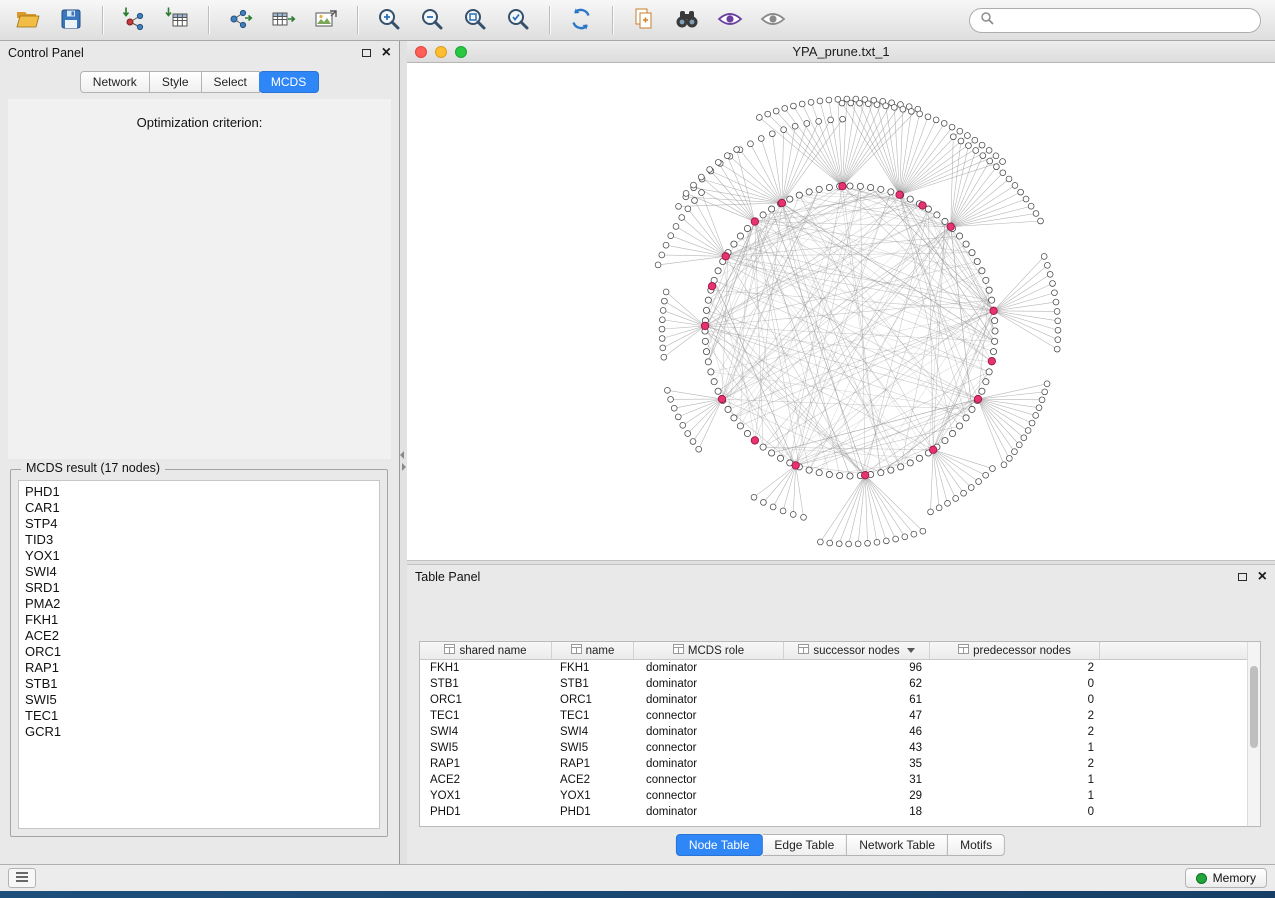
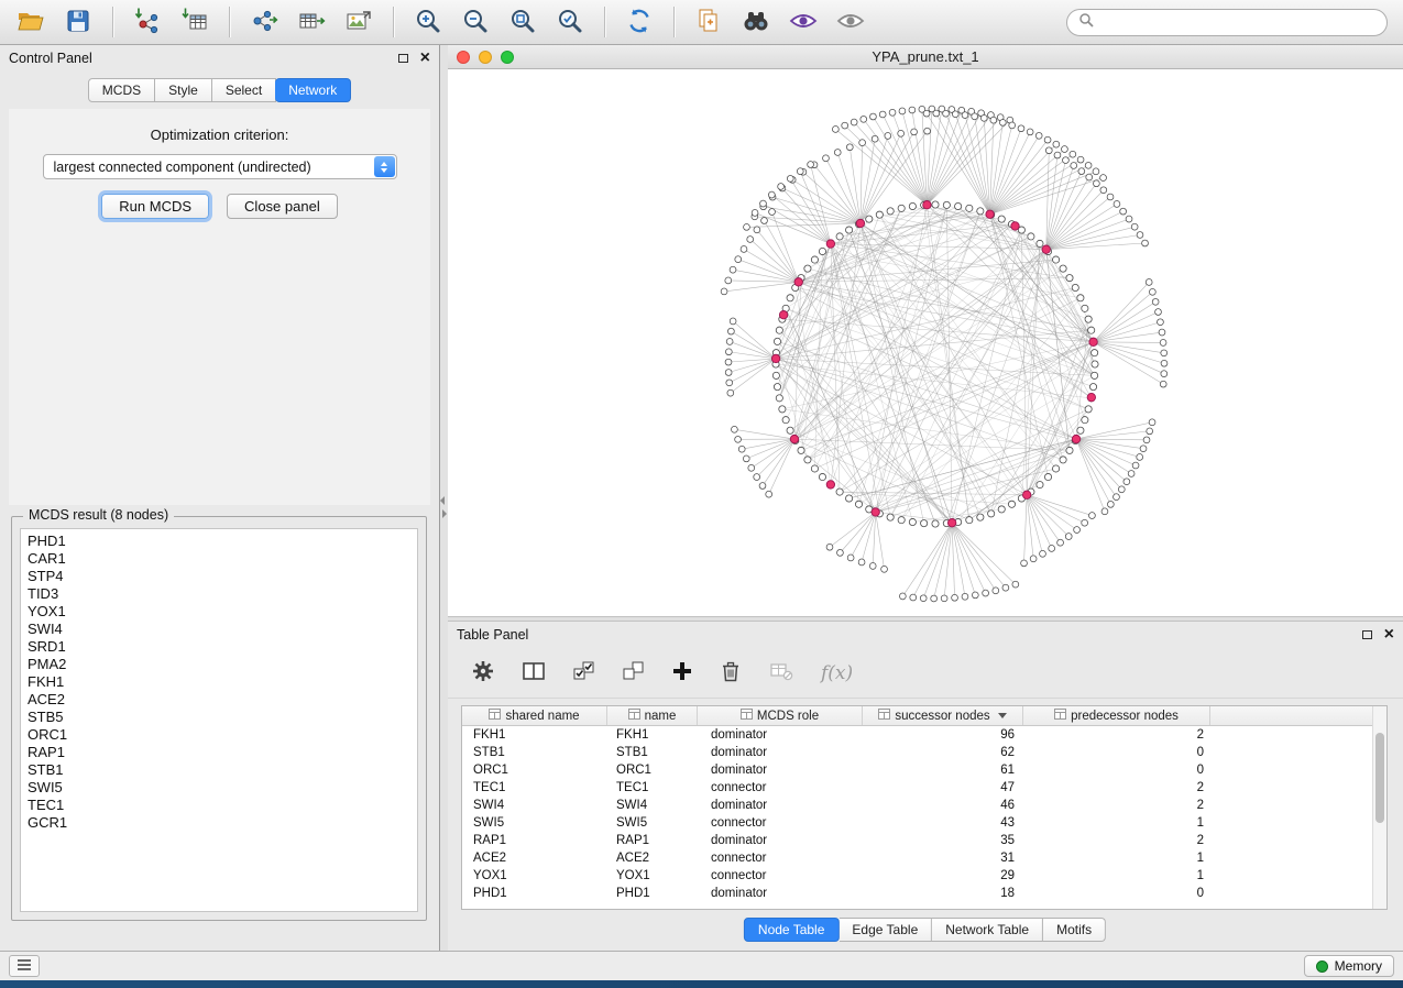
  Control Panel
  ×
- Network
+ MCDS
  Style
  Select
- MCDS
+ Network
  Optimization criterion:
+ largest connected component (undirected)
+ Run MCDS
+ Close panel
- MCDS result (17 nodes)
+ MCDS result (8 nodes)
  PHD1
  CAR1
  STP4
  TID3
  YOX1
  SWI4
  SRD1
  PMA2
  FKH1
  ACE2
+ STB5
  ORC1
  RAP1
  STB1
  SWI5
  TEC1
  GCR1
  YPA_prune.txt_1
  Table Panel
  ×
+ f(x)
  shared name
  name
  MCDS role
  successor nodes
  predecessor nodes
  FKH1
  FKH1
  dominator
  96
  2
  STB1
  STB1
  dominator
  62
  0
  ORC1
  ORC1
  dominator
  61
  0
  TEC1
  TEC1
  connector
  47
  2
  SWI4
  SWI4
  dominator
  46
  2
  SWI5
  SWI5
  connector
  43
  1
  RAP1
  RAP1
  dominator
  35
  2
  ACE2
  ACE2
  connector
  31
  1
  YOX1
  YOX1
  connector
  29
  1
  PHD1
  PHD1
  dominator
  18
  0
  Node Table
  Edge Table
  Network Table
  Motifs
  Memory
